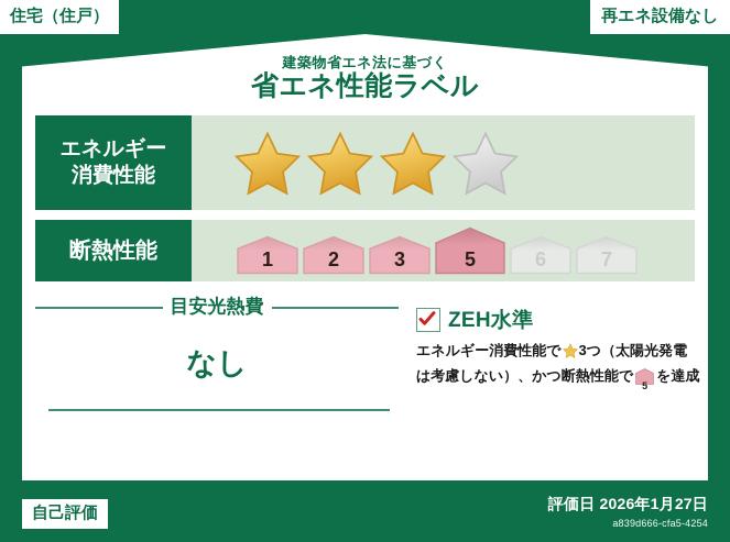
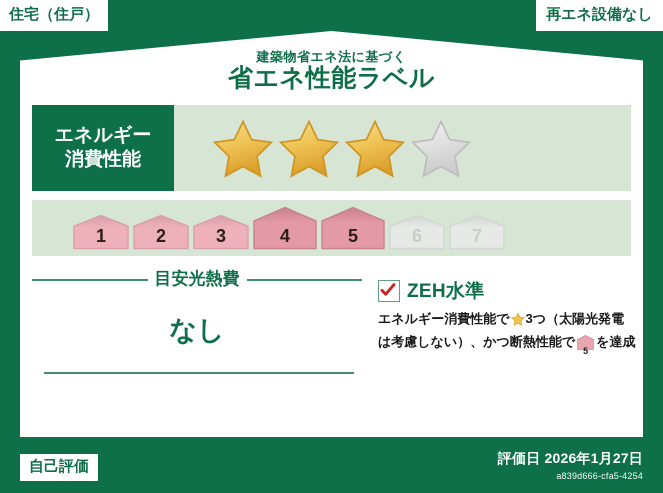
  住宅（住戸）
  再エネ設備なし
  建築物省エネ法に基づく
  省エネ性能ラベル
  エネルギー
  消費性能
- 断熱性能
  1
  2
  3
+ 4
  5
  6
  7
  目安光熱費
  なし
  ZEH水準
  エネルギー消費性能で 3つ（太陽光発電
  は考慮しない）、かつ断熱性能で
  5
  を達成
  自己評価
  評価日 2026年1月27日
  a839d666-cfa5-4254
